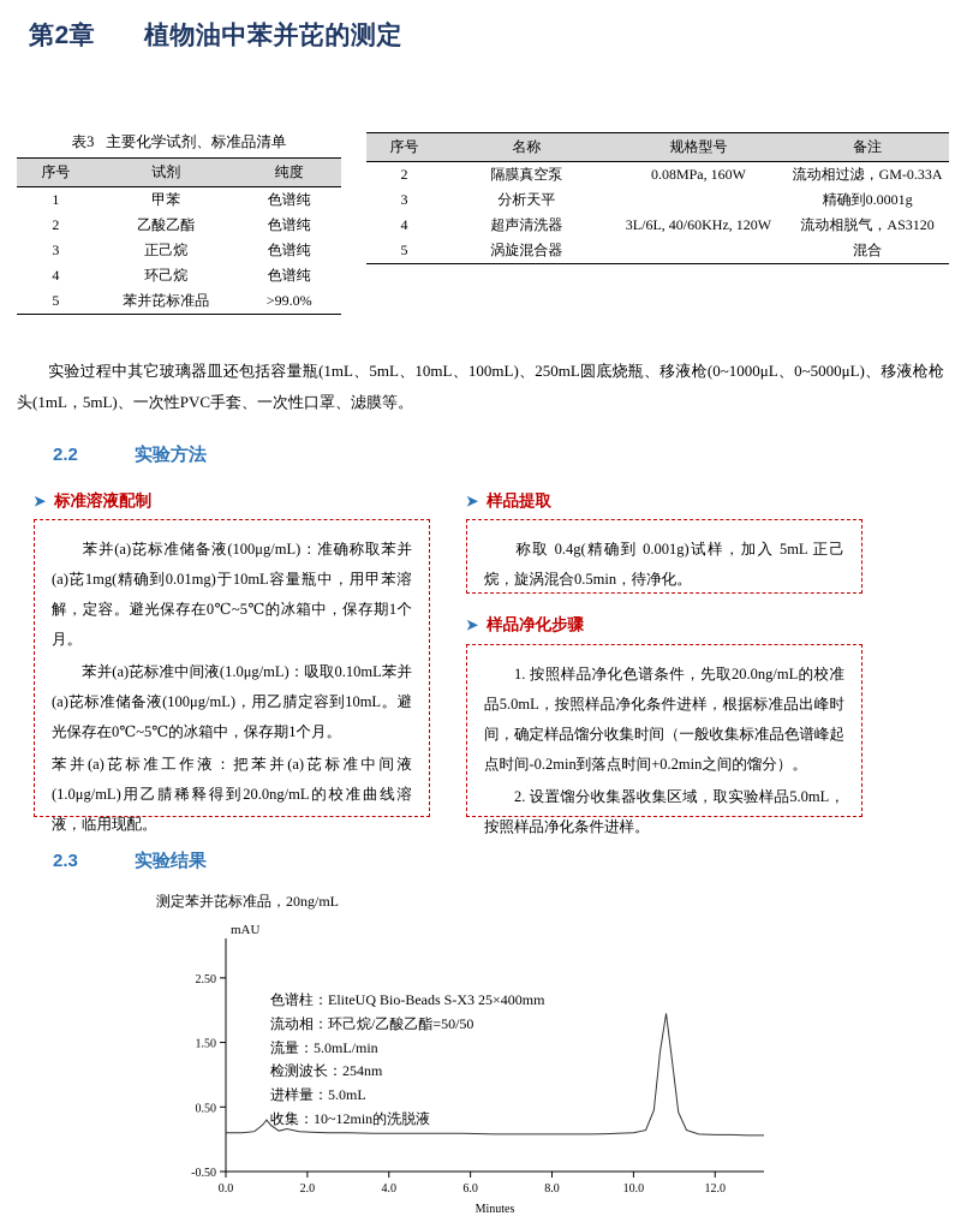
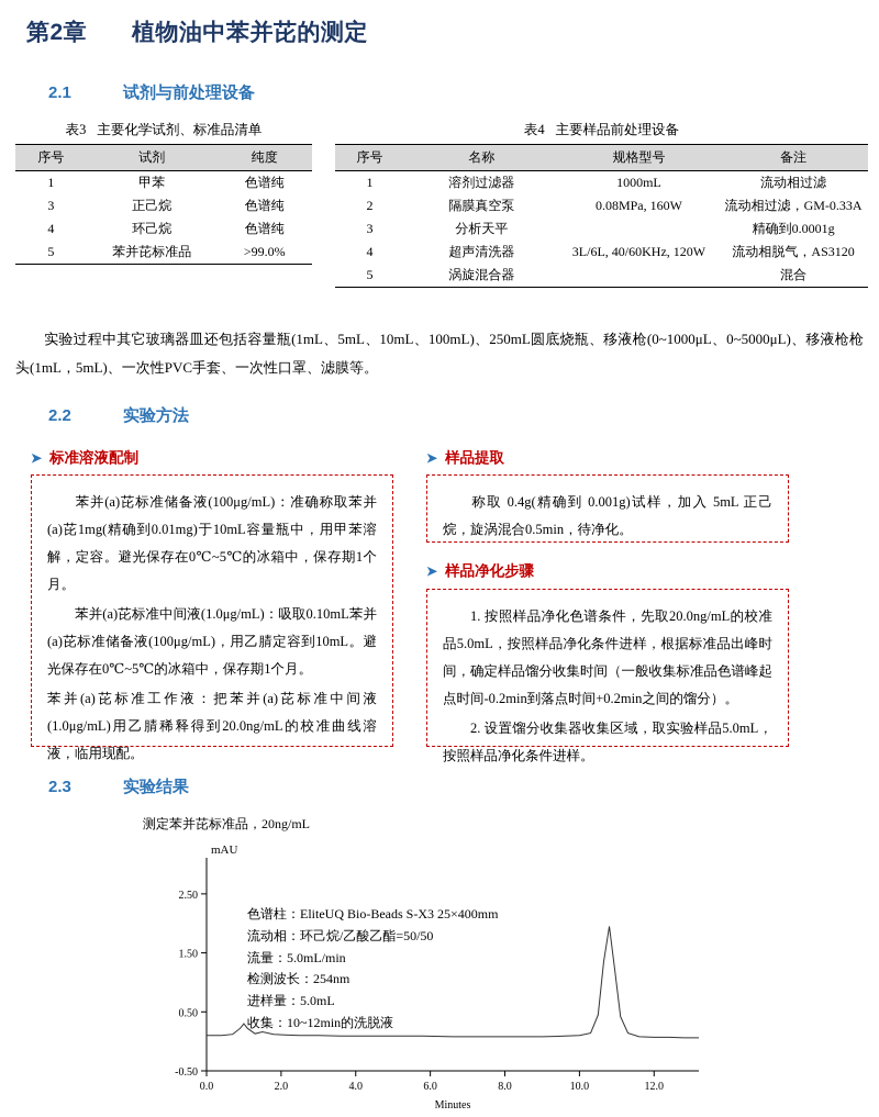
  第2章 植物油中苯并芘的测定
+ 2.1 试剂与前处理设备
  表3 主要化学试剂、标准品清单
  序号	试剂	纯度
  1	甲苯	色谱纯
- 2	乙酸乙酯	色谱纯
  3	正己烷	色谱纯
  4	环己烷	色谱纯
  5	苯并芘标准品	>99.0%
+ 表4 主要样品前处理设备
  序号	名称	规格型号	备注
+ 1	溶剂过滤器	1000mL	流动相过滤
  2	隔膜真空泵	0.08MPa, 160W	流动相过滤，GM-0.33A
  3	分析天平		精确到0.0001g
  4	超声清洗器	3L/6L, 40/60KHz, 120W	流动相脱气，AS3120
  5	涡旋混合器		混合
  实验过程中其它玻璃器皿还包括容量瓶(1mL、5mL、10mL、100mL)、250mL圆底烧瓶、移液枪(0~1000μL、0~5000μL)、移液枪枪头(1mL，5mL)、一次性PVC手套、一次性口罩、滤膜等。
  2.2 实验方法
  ➤ 标准溶液配制
  苯并(a)芘标准储备液(100μg/mL)：准确称取苯并(a)芘1mg(精确到0.01mg)于10mL容量瓶中，用甲苯溶解，定容。避光保存在0℃~5℃的冰箱中，保存期1个月。
  苯并(a)芘标准中间液(1.0μg/mL)：吸取0.10mL苯并(a)芘标准储备液(100μg/mL)，用乙腈定容到10mL。避光保存在0℃~5℃的冰箱中，保存期1个月。
  苯并(a)芘标准工作液：把苯并(a)芘标准中间液(1.0μg/mL)用乙腈稀释得到20.0ng/mL的校准曲线溶液，临用现配。
  ➤ 样品提取
  称取 0.4g(精确到 0.001g)试样，加入 5mL 正己烷，旋涡混合0.5min，待净化。
  ➤ 样品净化步骤
  1. 按照样品净化色谱条件，先取20.0ng/mL的校准品5.0mL，按照样品净化条件进样，根据标准品出峰时间，确定样品馏分收集时间（一般收集标准品色谱峰起点时间-0.2min到落点时间+0.2min之间的馏分）。
  2. 设置馏分收集器收集区域，取实验样品5.0mL，按照样品净化条件进样。
  2.3 实验结果
  测定苯并芘标准品，20ng/mL
  2.50
  1.50
  0.50
  -0.50
  0.0
  2.0
  4.0
  6.0
  8.0
  10.0
  12.0
  mAU
  Minutes
  色谱柱：EliteUQ Bio-Beads S-X3 25×400mm
  流动相：环己烷/乙酸乙酯=50/50
  流量：5.0mL/min
  检测波长：254nm
  进样量：5.0mL
  收集：10~12min的洗脱液
